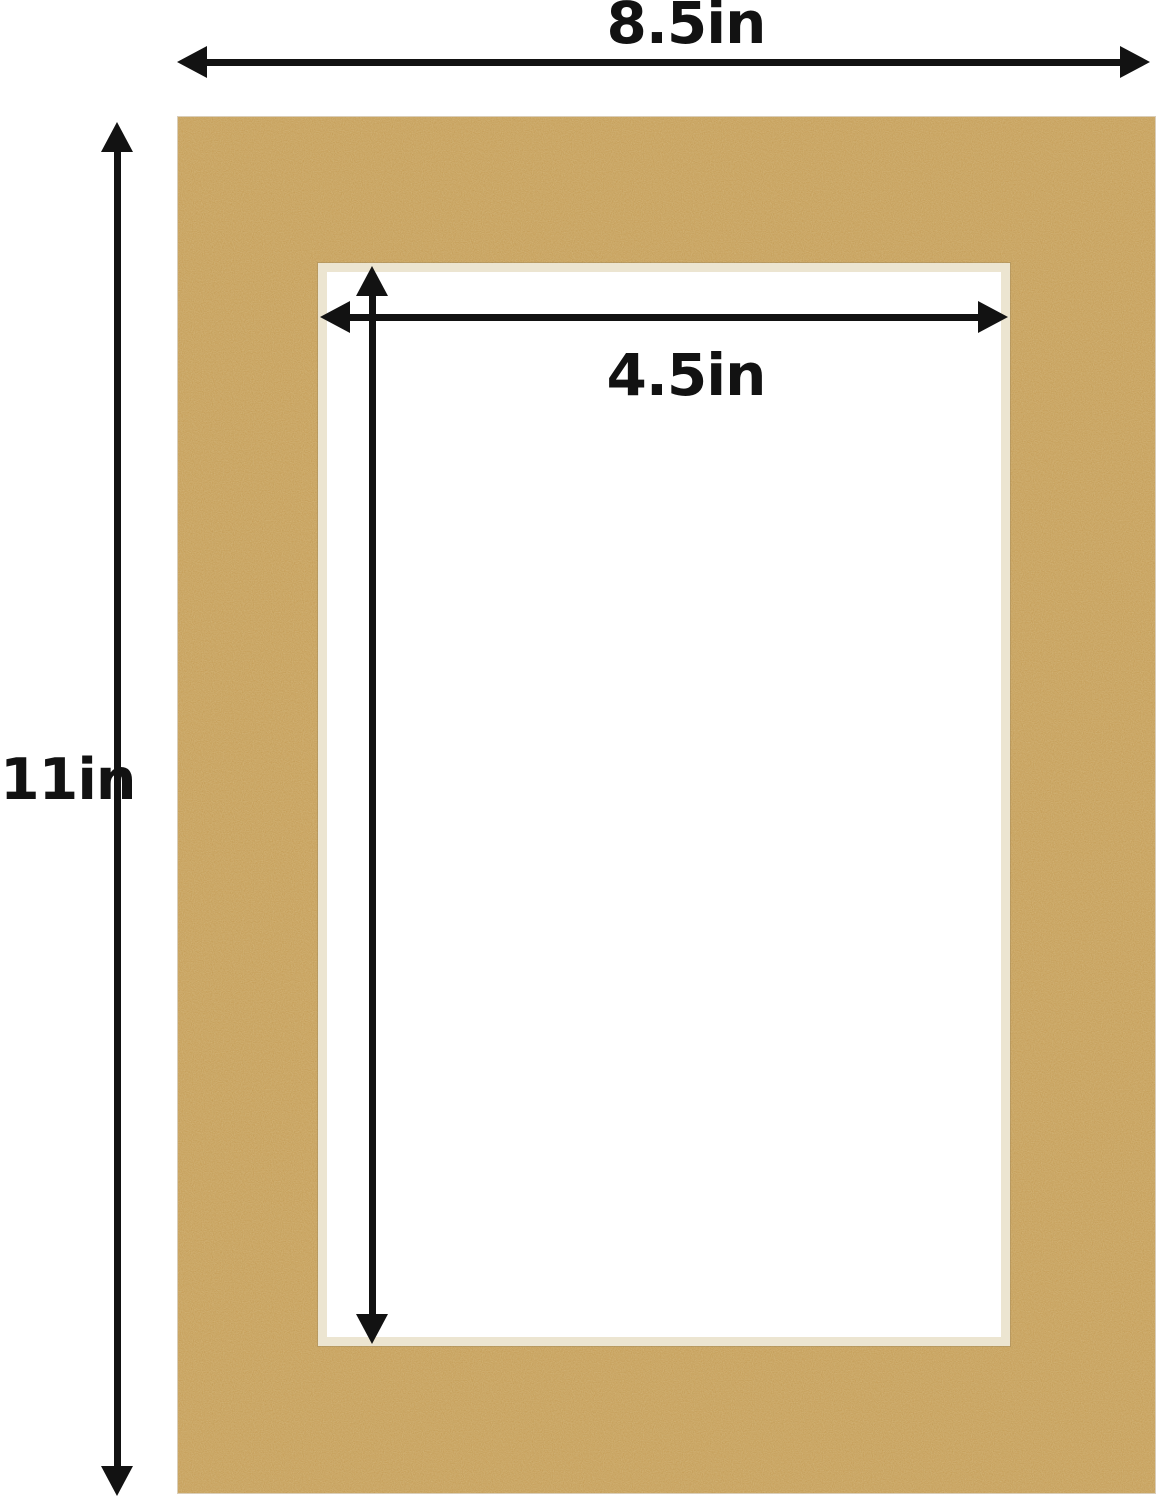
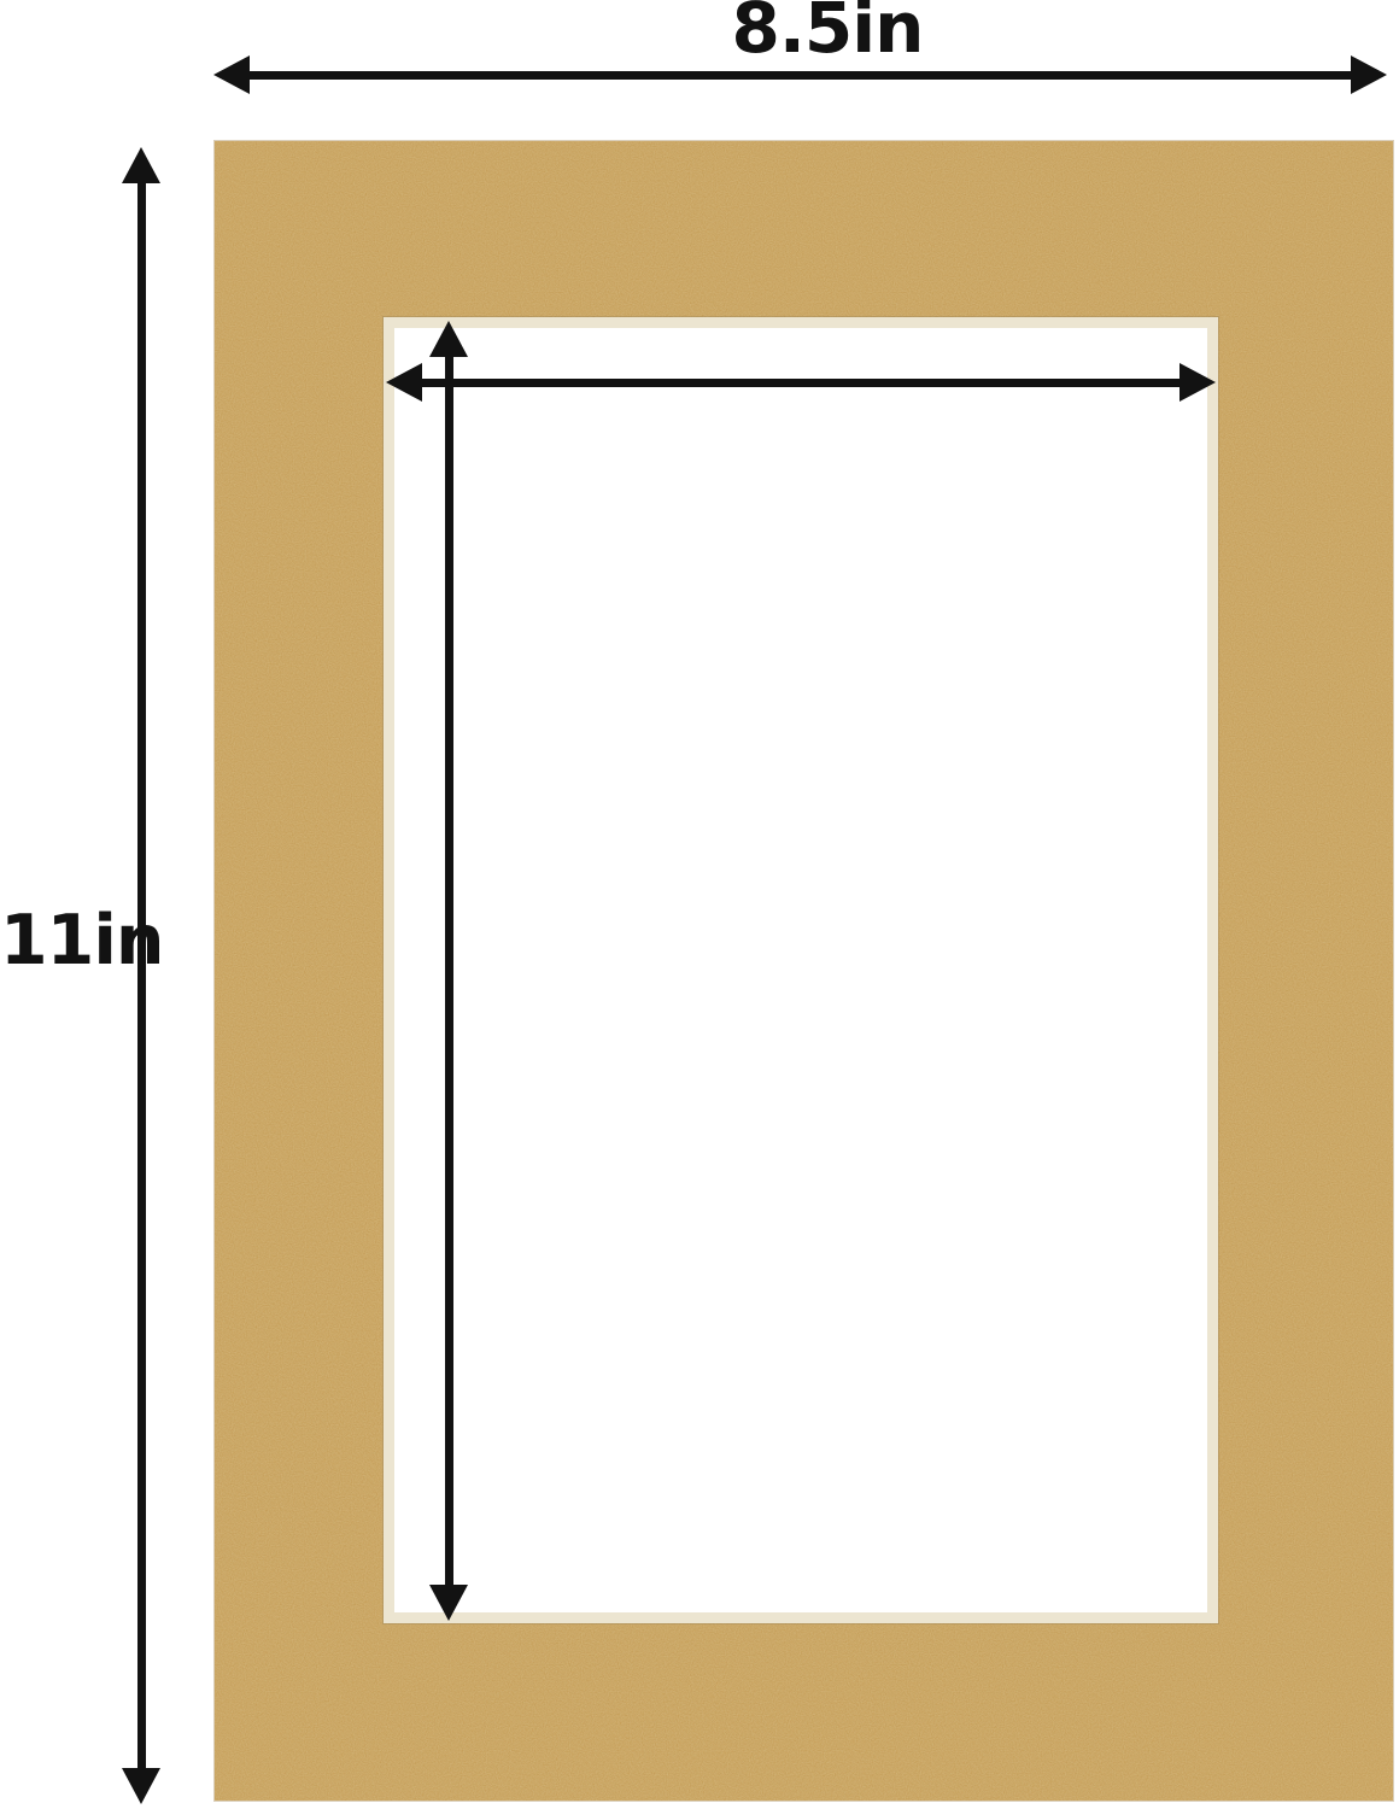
  8.5in
  11in
- 4.5in
